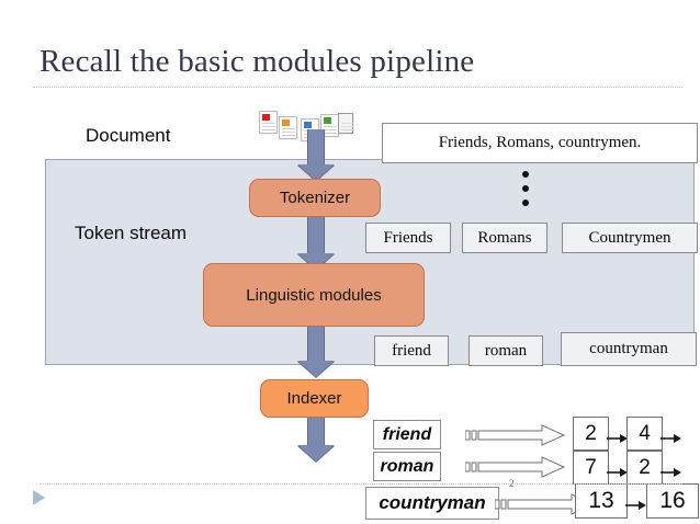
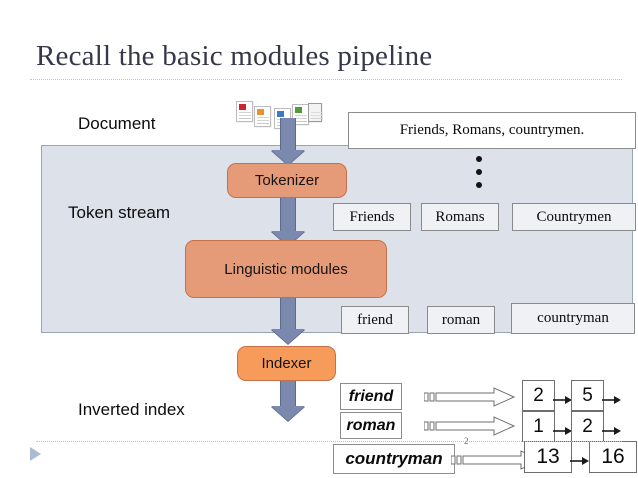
  Recall the basic modules pipeline
  Document
  Token stream
+ Inverted index
  Friends, Romans, countrymen.
  Tokenizer
  Linguistic modules
  Indexer
  Friends
  Romans
  Countrymen
  friend
  roman
  countryman
  friend
  2
- 4
+ 5
  roman
- 7
+ 1
  2
  countryman
  13
  16
  2
